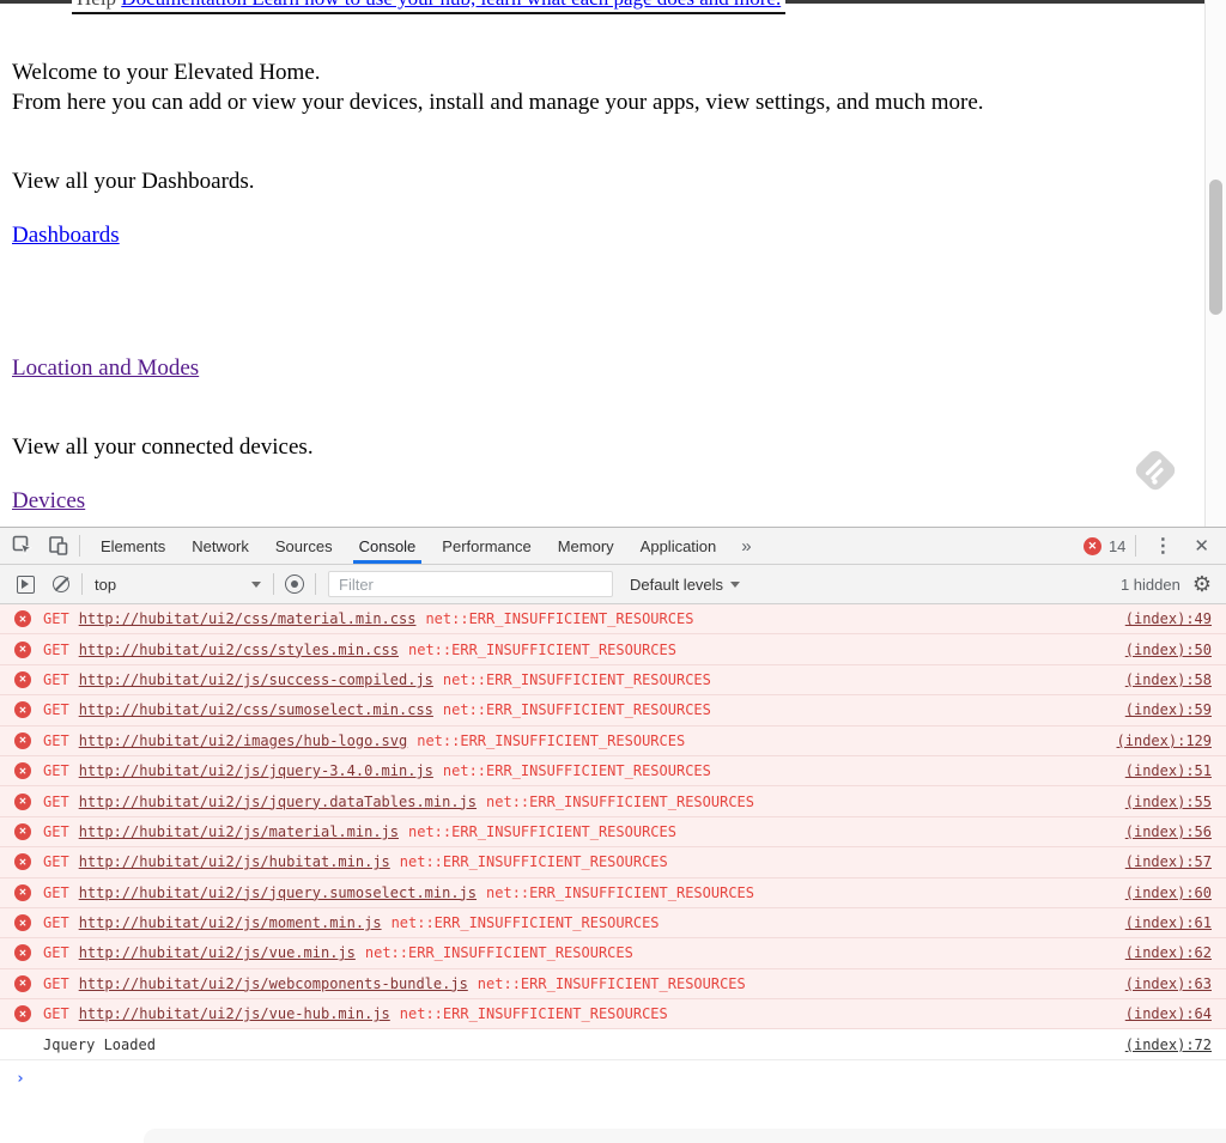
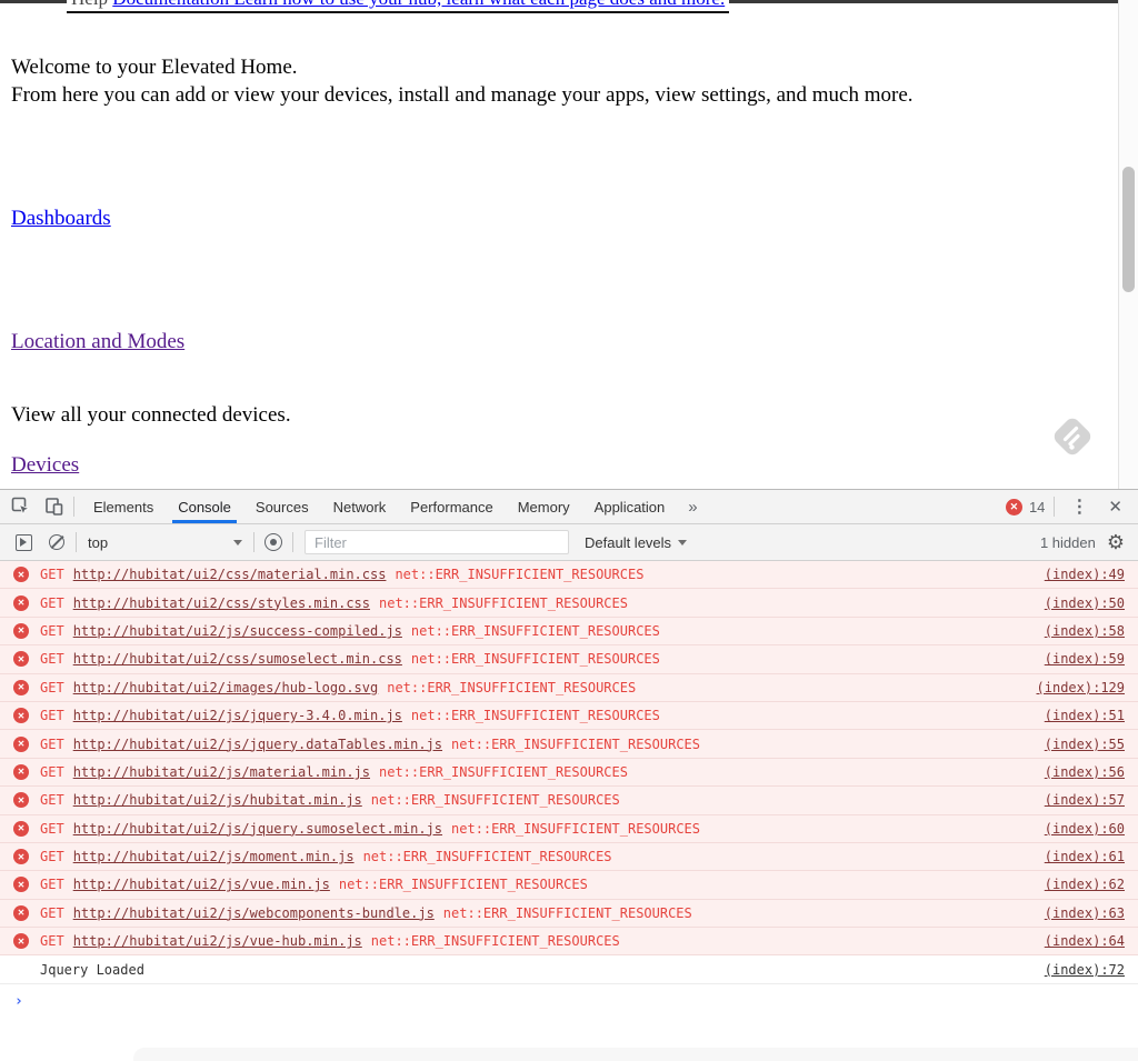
  Welcome to your Elevated Home.
  From here you can add or view your devices, install and manage your apps, view settings, and much more.
- View all your Dashboards.
  Dashboards
  Location and Modes
  View all your connected devices.
  Devices
  Elements
- Network
+ Console
  Sources
- Console
+ Network
  Performance
  Memory
  Application
  »
  ✕
  14
  ⋮
  ✕
  top
  Filter
  Default levels
  1 hidden
  ⚙
  ✕
  GET
  http://hubitat/ui2/css/material.min.css
  net::ERR_INSUFFICIENT_RESOURCES
  (index):49
  ✕
  GET
  http://hubitat/ui2/css/styles.min.css
  net::ERR_INSUFFICIENT_RESOURCES
  (index):50
  ✕
  GET
  http://hubitat/ui2/js/success-compiled.js
  net::ERR_INSUFFICIENT_RESOURCES
  (index):58
  ✕
  GET
  http://hubitat/ui2/css/sumoselect.min.css
  net::ERR_INSUFFICIENT_RESOURCES
  (index):59
  ✕
  GET
  http://hubitat/ui2/images/hub-logo.svg
  net::ERR_INSUFFICIENT_RESOURCES
  (index):129
  ✕
  GET
  http://hubitat/ui2/js/jquery-3.4.0.min.js
  net::ERR_INSUFFICIENT_RESOURCES
  (index):51
  ✕
  GET
  http://hubitat/ui2/js/jquery.dataTables.min.js
  net::ERR_INSUFFICIENT_RESOURCES
  (index):55
  ✕
  GET
  http://hubitat/ui2/js/material.min.js
  net::ERR_INSUFFICIENT_RESOURCES
  (index):56
  ✕
  GET
  http://hubitat/ui2/js/hubitat.min.js
  net::ERR_INSUFFICIENT_RESOURCES
  (index):57
  ✕
  GET
  http://hubitat/ui2/js/jquery.sumoselect.min.js
  net::ERR_INSUFFICIENT_RESOURCES
  (index):60
  ✕
  GET
  http://hubitat/ui2/js/moment.min.js
  net::ERR_INSUFFICIENT_RESOURCES
  (index):61
  ✕
  GET
  http://hubitat/ui2/js/vue.min.js
  net::ERR_INSUFFICIENT_RESOURCES
  (index):62
  ✕
  GET
  http://hubitat/ui2/js/webcomponents-bundle.js
  net::ERR_INSUFFICIENT_RESOURCES
  (index):63
  ✕
  GET
  http://hubitat/ui2/js/vue-hub.min.js
  net::ERR_INSUFFICIENT_RESOURCES
  (index):64
  Jquery Loaded
  (index):72
  ›
